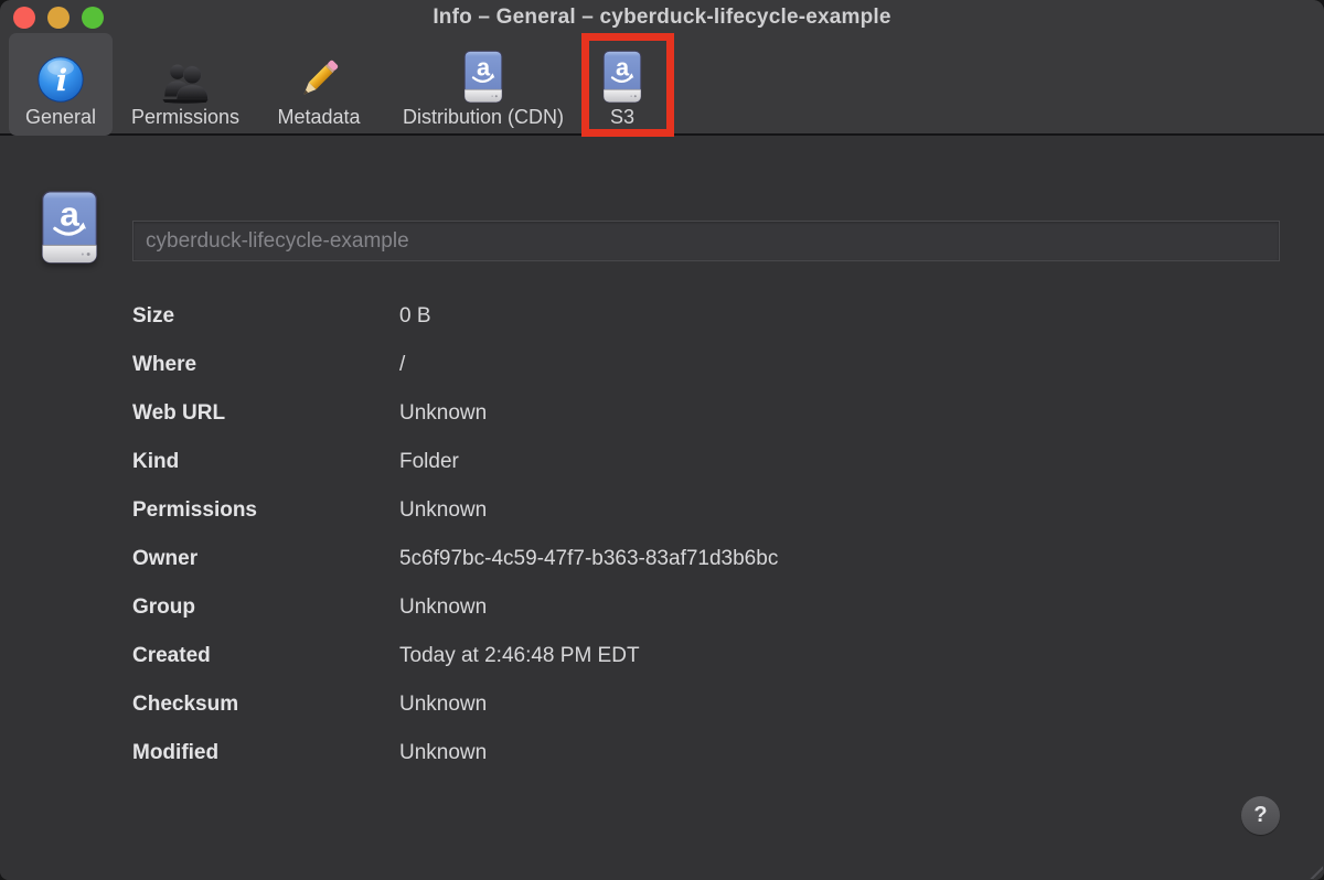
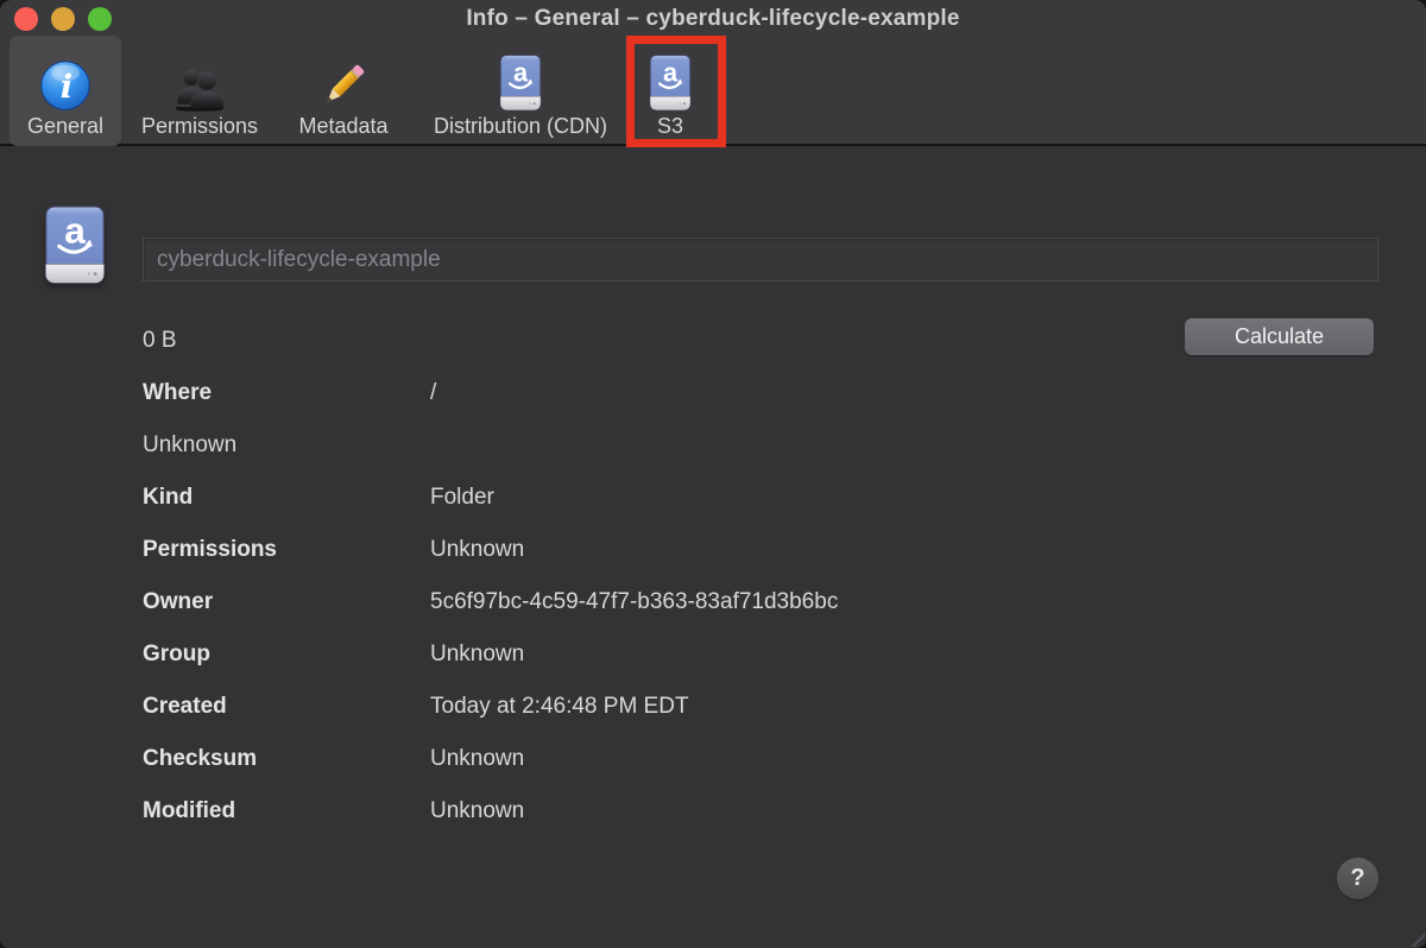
  Info – General – cyberduck-lifecycle-example
  i
  General
  Permissions
  Metadata
  a
  Distribution (CDN)
  a
  S3
  a
  cyberduck-lifecycle-example
- Size
  0 B
  Where
  /
- Web URL
  Unknown
  Kind
  Folder
  Permissions
  Unknown
  Owner
  5c6f97bc-4c59-47f7-b363-83af71d3b6bc
  Group
  Unknown
  Created
  Today at 2:46:48 PM EDT
  Checksum
  Unknown
  Modified
  Unknown
+ Calculate
  ?
